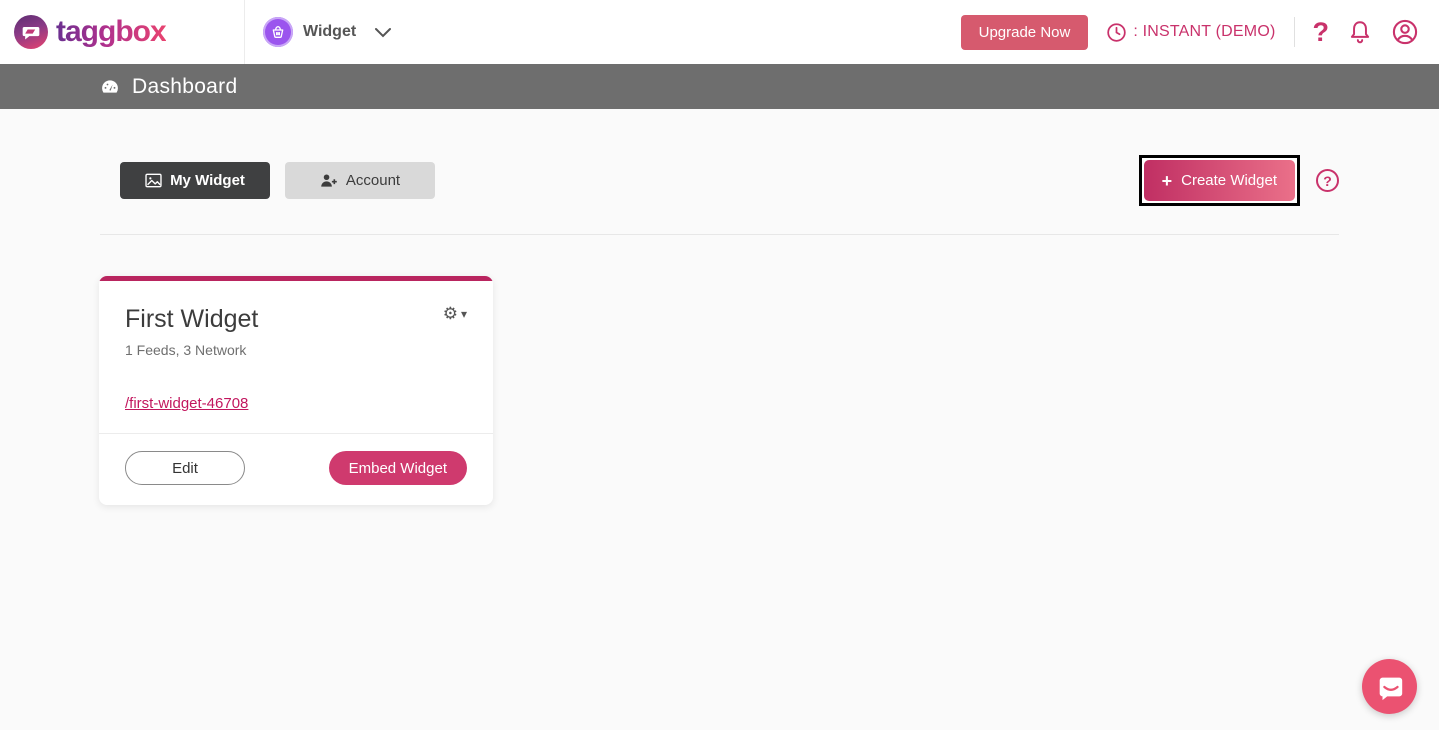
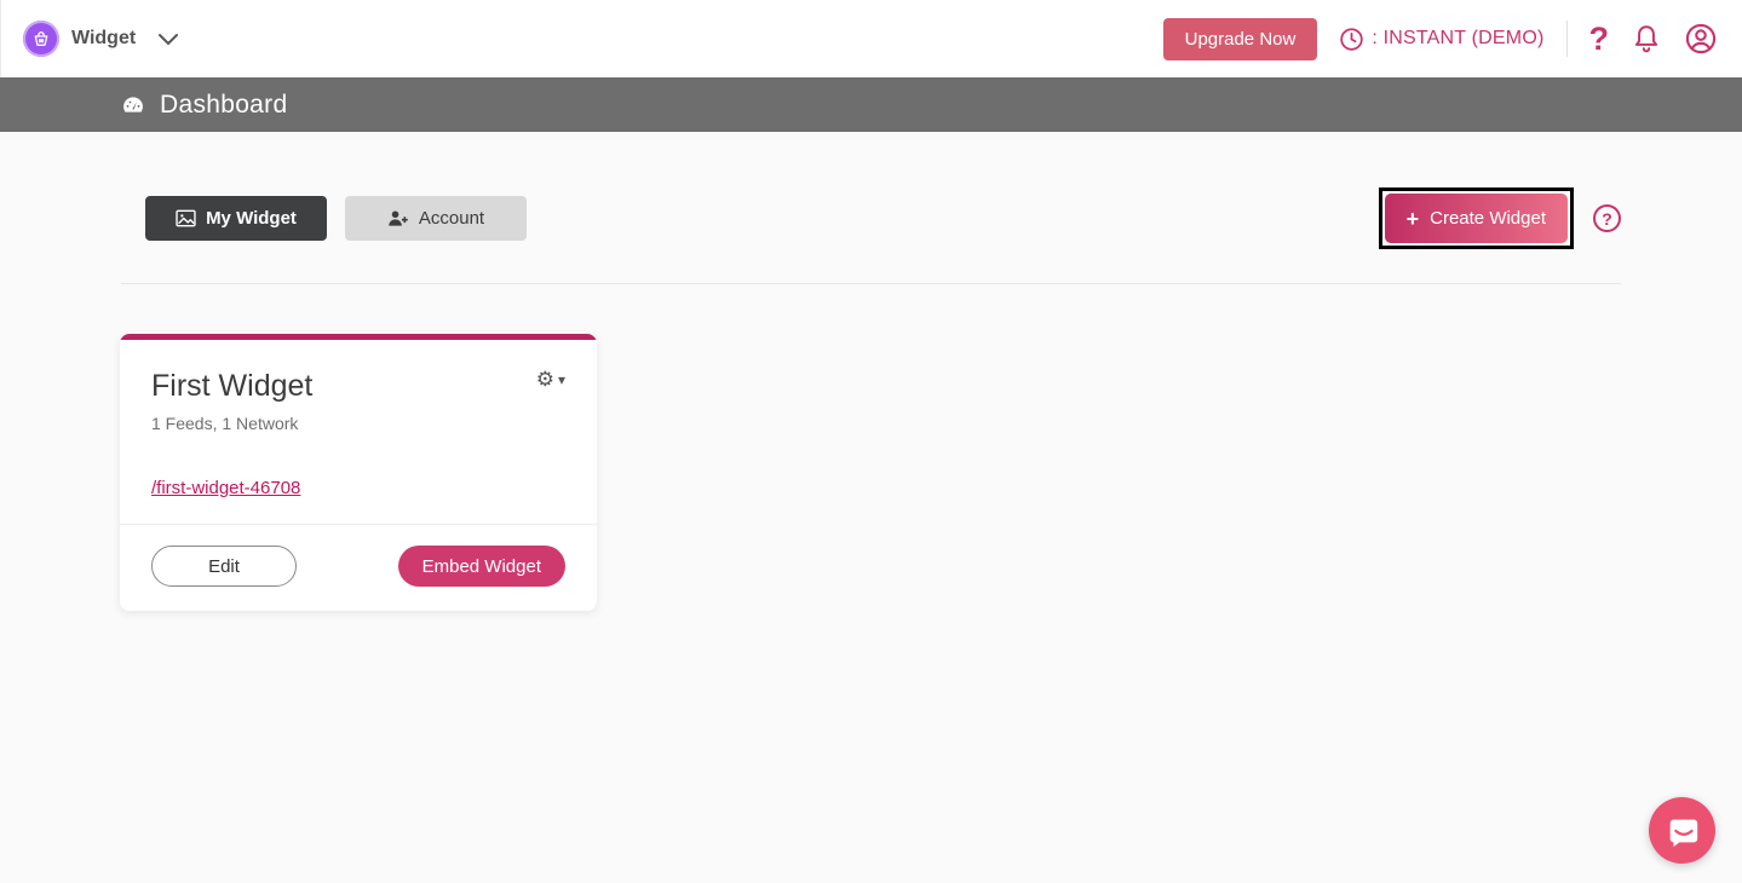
- taggbox
  Widget
  Upgrade Now
  : INSTANT (DEMO)
  ?
  Dashboard
  My Widget
  Account
  +
  Create Widget
  ?
  First Widget
  ⚙
  ▾
- 1 Feeds, 3 Network
+ 1 Feeds, 1 Network
  /first-widget-46708
  Edit
  Embed Widget
